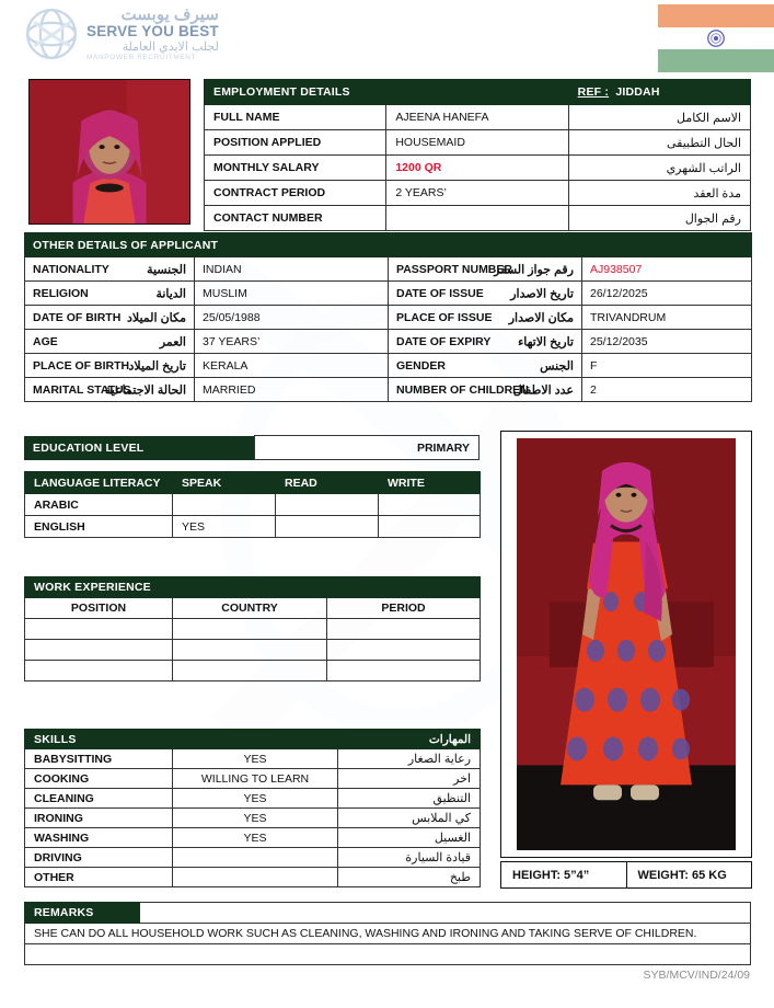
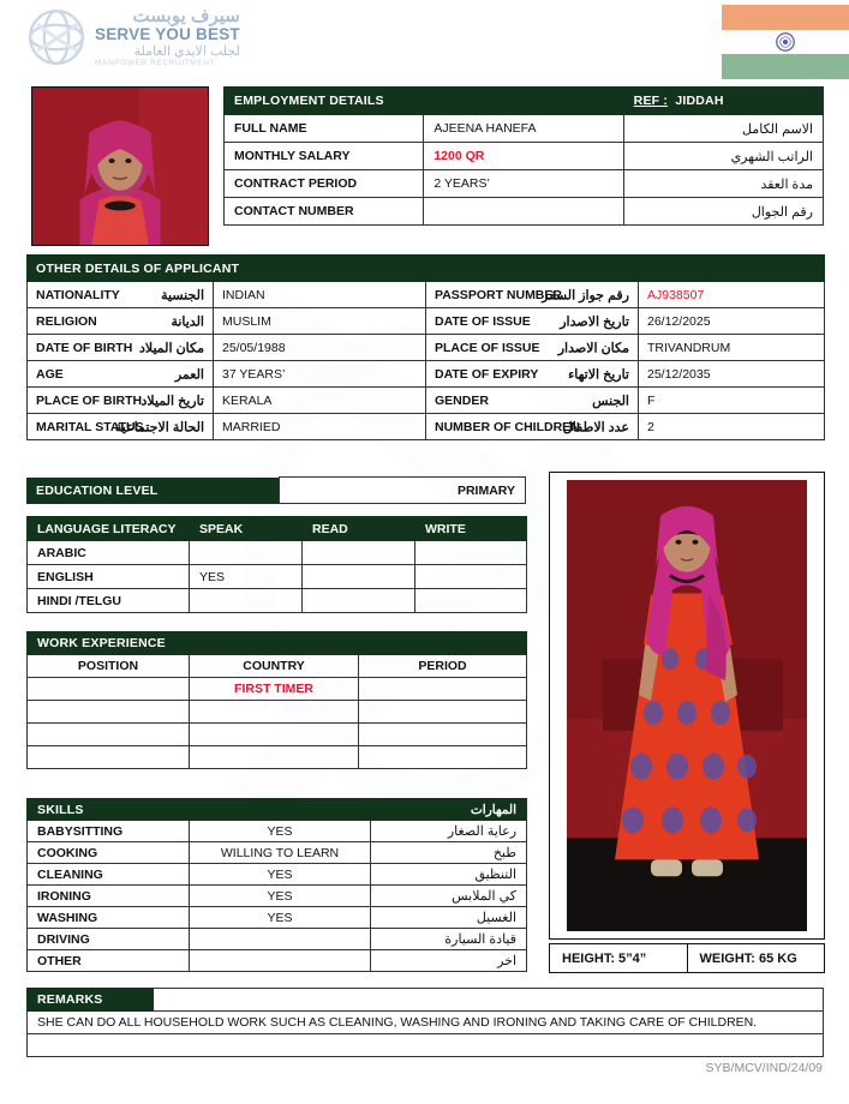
  سيرف يوبست
  SERVE YOU BEST
  لجلب الايدي العاملة
  EMPLOYMENT DETAILS	REF : JIDDAH
  FULL NAME	AJEENA HANEFA	الاسم الكامل
- POSITION APPLIED	HOUSEMAID	الحال التطبيقى
  MONTHLY SALARY	1200 QR	الراتب الشهري
  CONTRACT PERIOD	2 YEARS’	مدة العقد
  CONTACT NUMBER		رقم الجوال
  OTHER DETAILS OF APPLICANT
  NATIONALITY الجنسية	INDIAN	PASSPORT NUMBER رقم جواز السفر	AJ938507
  RELIGION الديانة	MUSLIM	DATE OF ISSUE تاريخ الاصدار	26/12/2025
  DATE OF BIRTH مكان الميلاد	25/05/1988	PLACE OF ISSUE مكان الاصدار	TRIVANDRUM
  AGE العمر	37 YEARS’	DATE OF EXPIRY تاريخ الاتهاء	25/12/2035
  PLACE OF BIRTH تاريخ الميلاد	KERALA	GENDER الجنس	F
  MARITAL STATUS الحالة الاجتماعية	MARRIED	NUMBER OF CHILDREN عدد الاطفال	2
  EDUCATION LEVEL	PRIMARY
  LANGUAGE LITERACY	SPEAK	READ	WRITE
  ARABIC
  ENGLISH	YES
+ HINDI /TELGU
  WORK EXPERIENCE
  POSITION	COUNTRY	PERIOD
+ 	FIRST TIMER
  SKILLS	المهارات
  BABYSITTING	YES	رعاية الصغار
- COOKING	WILLING TO LEARN	اخر
+ COOKING	WILLING TO LEARN	طبخ
  CLEANING	YES	التنظيق
  IRONING	YES	كي الملابس
  WASHING	YES	الغسيل
  DRIVING		قيادة السيارة
- OTHER		طبخ
+ OTHER		اخر
  HEIGHT: 5”4”	WEIGHT: 65 KG
  REMARKS
- SHE CAN DO ALL HOUSEHOLD WORK SUCH AS CLEANING, WASHING AND IRONING AND TAKING SERVE OF CHILDREN.
+ SHE CAN DO ALL HOUSEHOLD WORK SUCH AS CLEANING, WASHING AND IRONING AND TAKING CARE OF CHILDREN.
  SYB/MCV/IND/24/09
